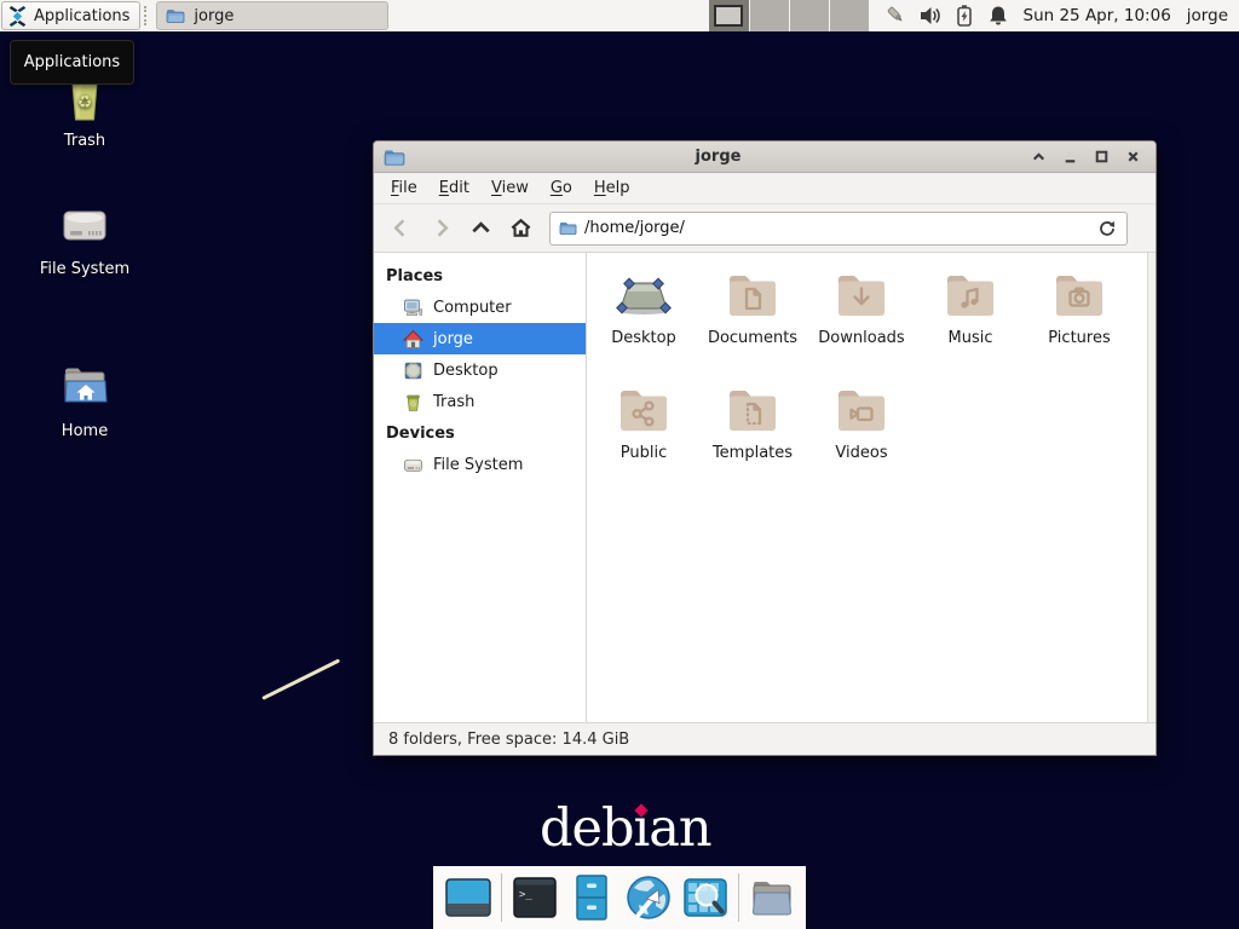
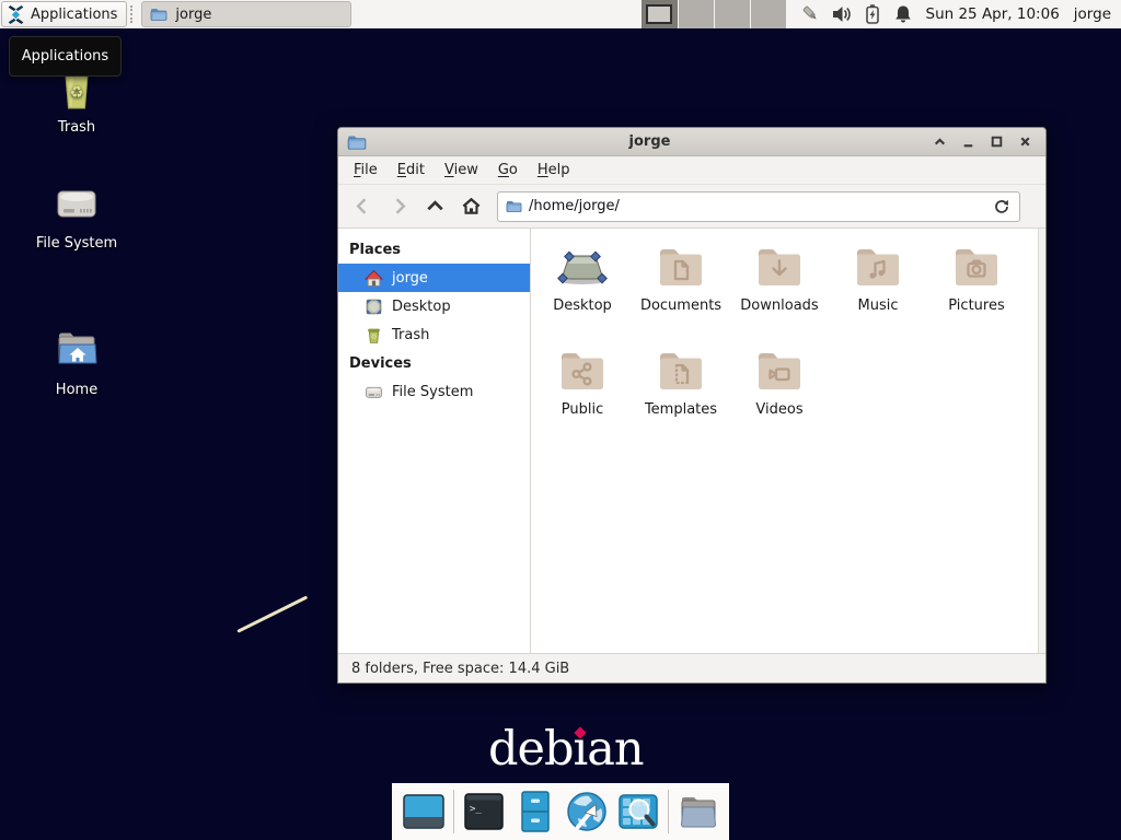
  Applications
  jorge
  Sun 25 Apr, 10:06
  jorge
  Applications
  ♻
  Trash
  File System
  Home
  jorge
  File
  Edit
  View
  Go
  Help
  /home/jorge/
  Places
- Computer
  jorge
  Desktop
  ♻
  Trash
  Devices
  File System
  Desktop
  Documents
  Downloads
  Music
  Pictures
  Public
  Templates
  Videos
  8 folders, Free space: 14.4 GiB
  debıan
  >_
